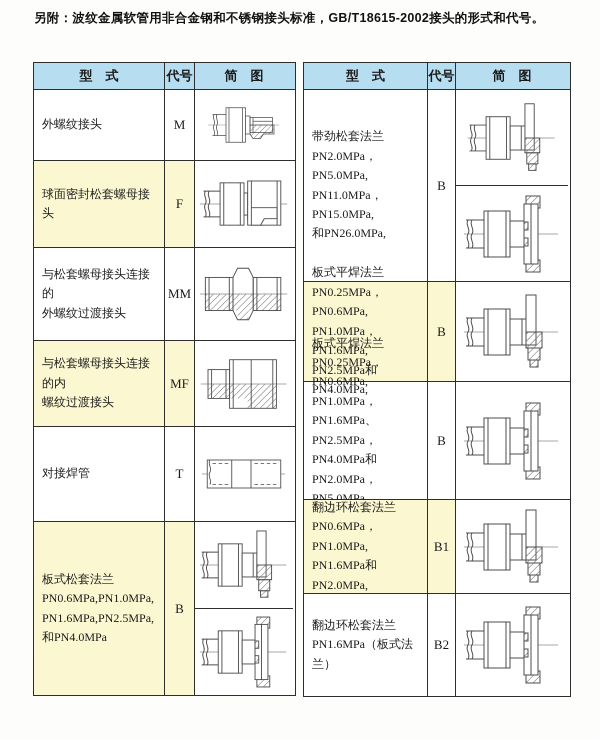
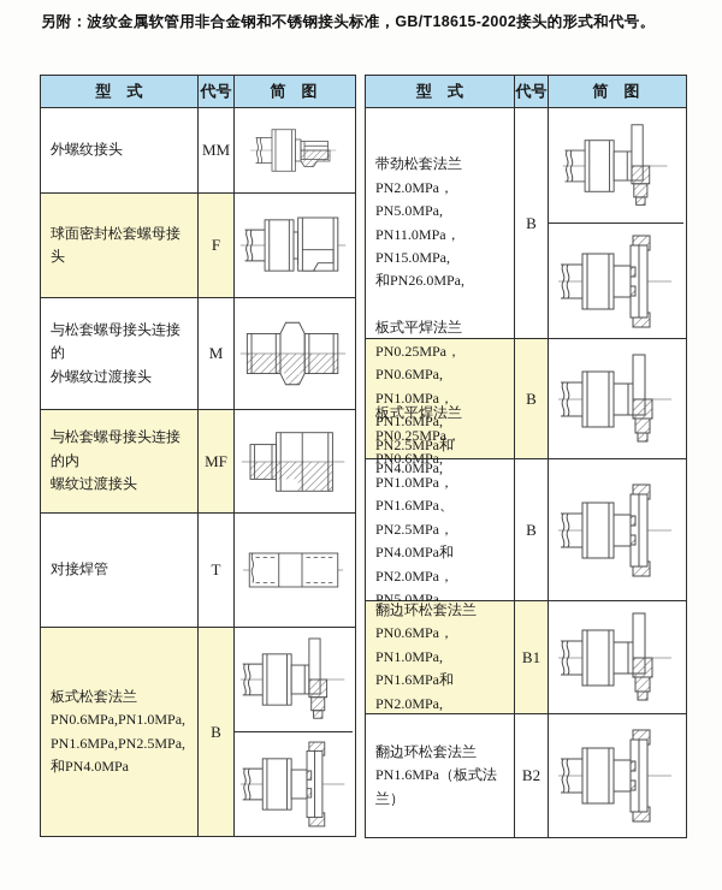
  另附：波纹金属软管用非合金钢和不锈钢接头标准，GB/T18615-2002接头的形式和代号。
  型 式
  代号
  简 图
  外螺纹接头
- M
+ MM
  球面密封松套螺母接头
  F
  与松套螺母接头连接的
  外螺纹过渡接头
- MM
+ M
  与松套螺母接头连接的内
  螺纹过渡接头
  MF
  对接焊管
  T
  板式松套法兰
  PN0.6MPa,PN1.0MPa,
  PN1.6MPa,PN2.5MPa,
  和PN4.0MPa
  B
  型 式
  代号
  简 图
  带劲松套法兰
  PN2.0MPa，PN5.0MPa,
  PN11.0MPa，PN15.0MPa,
  和PN26.0MPa,
  B
  板式平焊法兰
  PN0.25MPa，PN0.6MPa,
  PN1.0MPa，PN1.6MPa,
  B
  板式平焊法兰
  PN0.25MPa，PN0.6MPa,
  PN1.0MPa，PN1.6MPa、
  PN2.5MPa，PN4.0MPa和
  PN2.0MPa，PN5.0MPa,
  B
  翻边环松套法兰
  PN0.6MPa，PN1.0MPa,
  PN1.6MPa和PN2.0MPa,
  B1
  翻边环松套法兰
  PN1.6MPa（板式法兰）
  B2
